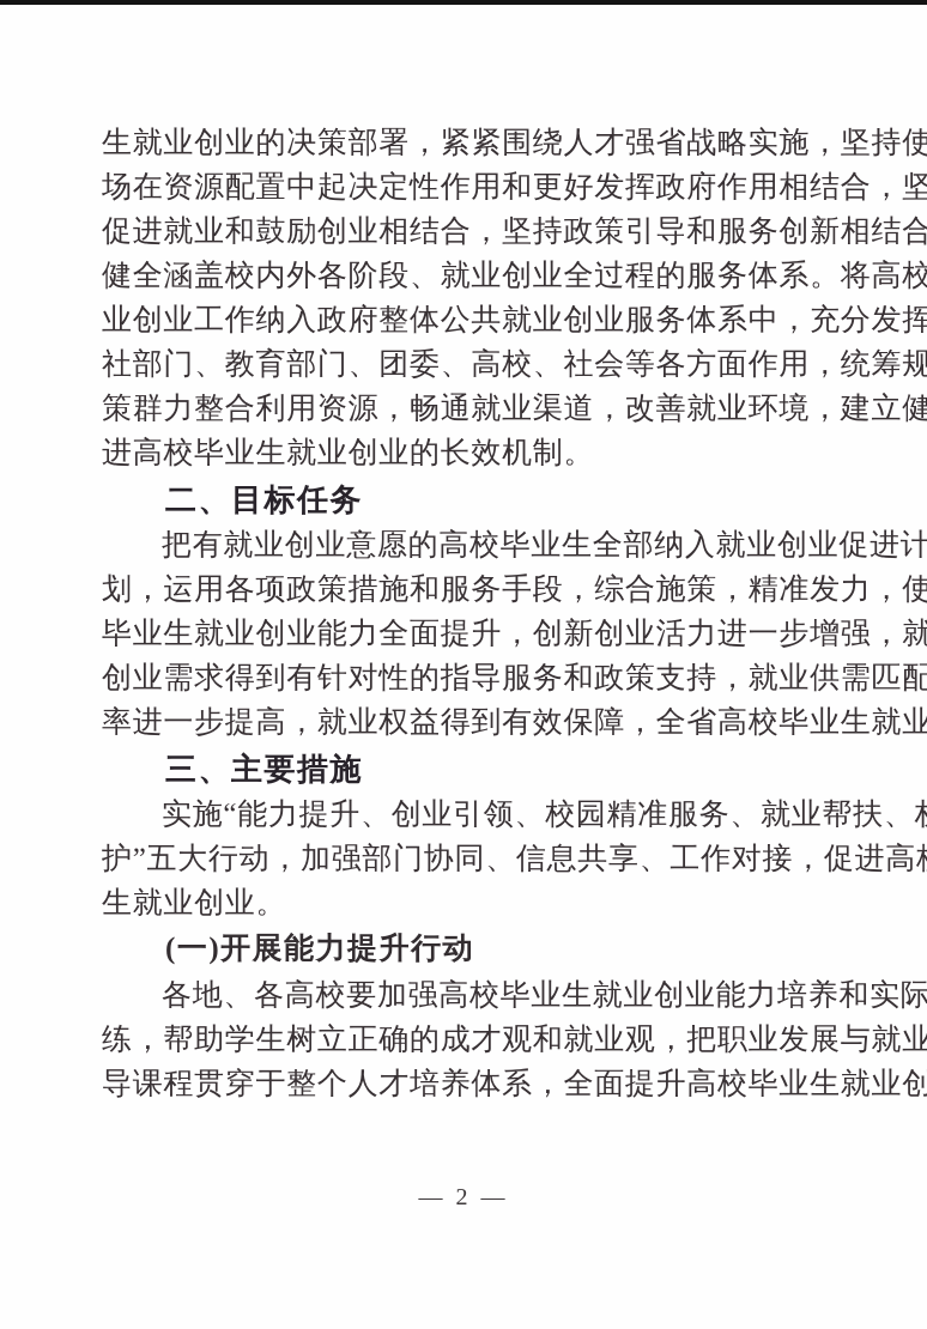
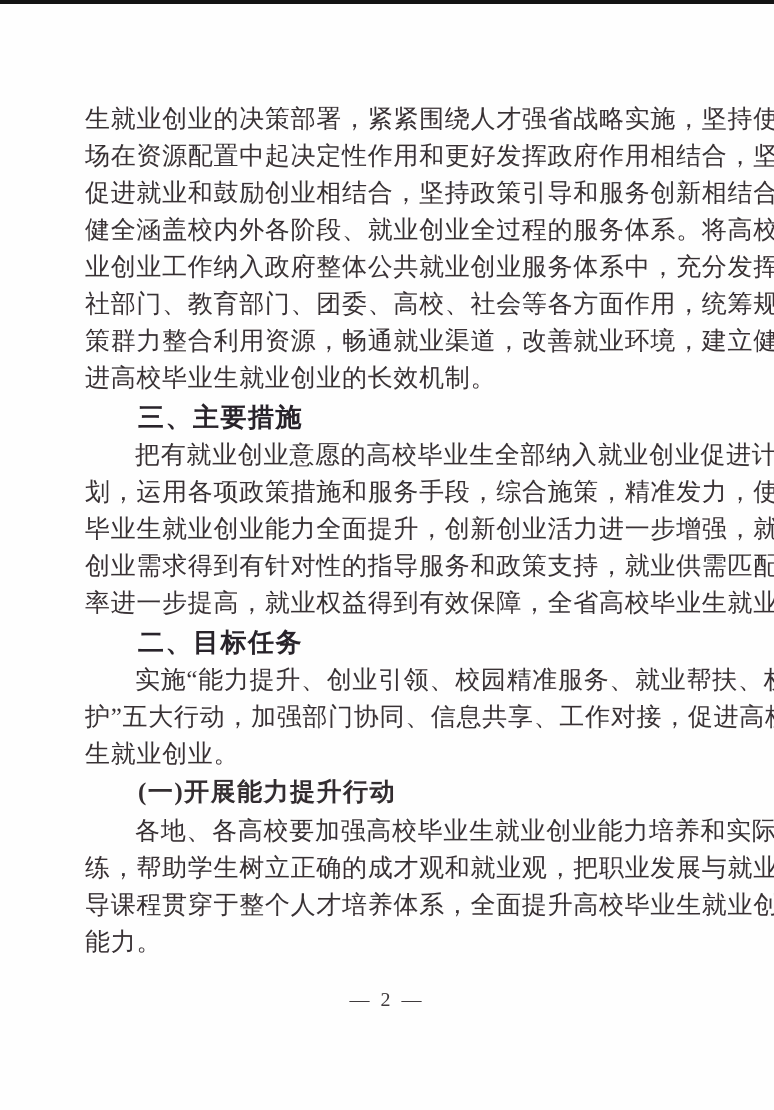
  生就业创业的决策部署，紧紧围绕人才强省战略实施，坚持使
  场在资源配置中起决定性作用和更好发挥政府作用相结合，坚
  促进就业和鼓励创业相结合，坚持政策引导和服务创新相结合
  健全涵盖校内外各阶段、就业创业全过程的服务体系。将高校
  业创业工作纳入政府整体公共就业创业服务体系中，充分发挥
  社部门、教育部门、团委、高校、社会等各方面作用，统筹规
  策群力整合利用资源，畅通就业渠道，改善就业环境，建立健
  进高校毕业生就业创业的长效机制。
- 二、目标任务
+ 三、主要措施
  把有就业创业意愿的高校毕业生全部纳入就业创业促进计
  划，运用各项政策措施和服务手段，综合施策，精准发力，使
  毕业生就业创业能力全面提升，创新创业活力进一步增强，就
  创业需求得到有针对性的指导服务和政策支持，就业供需匹配
  率进一步提高，就业权益得到有效保障，全省高校毕业生就业
- 三、主要措施
+ 二、目标任务
  实施“能力提升、创业引领、校园精准服务、就业帮扶、
  护”五大行动，加强部门协同、信息共享、工作对接，促进高
  生就业创业。
  (一)开展能力提升行动
  各地、各高校要加强高校毕业生就业创业能力培养和实际
  练，帮助学生树立正确的成才观和就业观，把职业发展与就业
  导课程贯穿于整个人才培养体系，全面提升高校毕业生就业创
+ 能力。
  — 2 —
